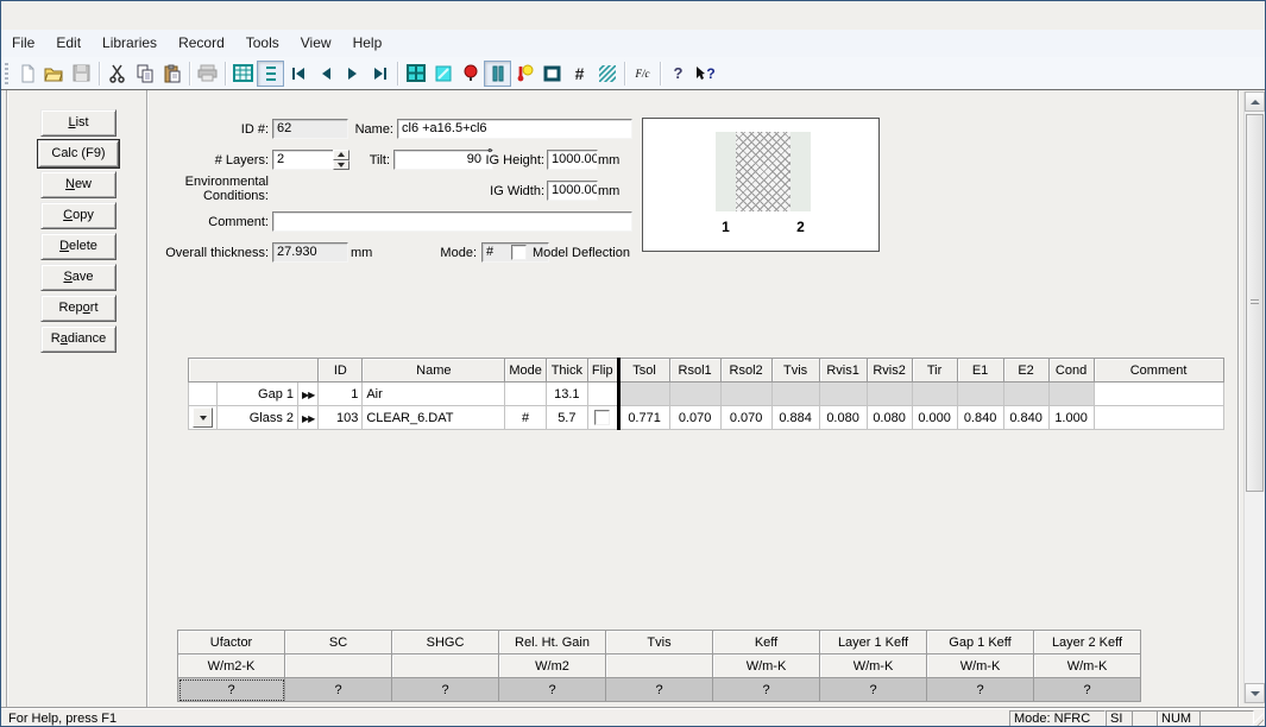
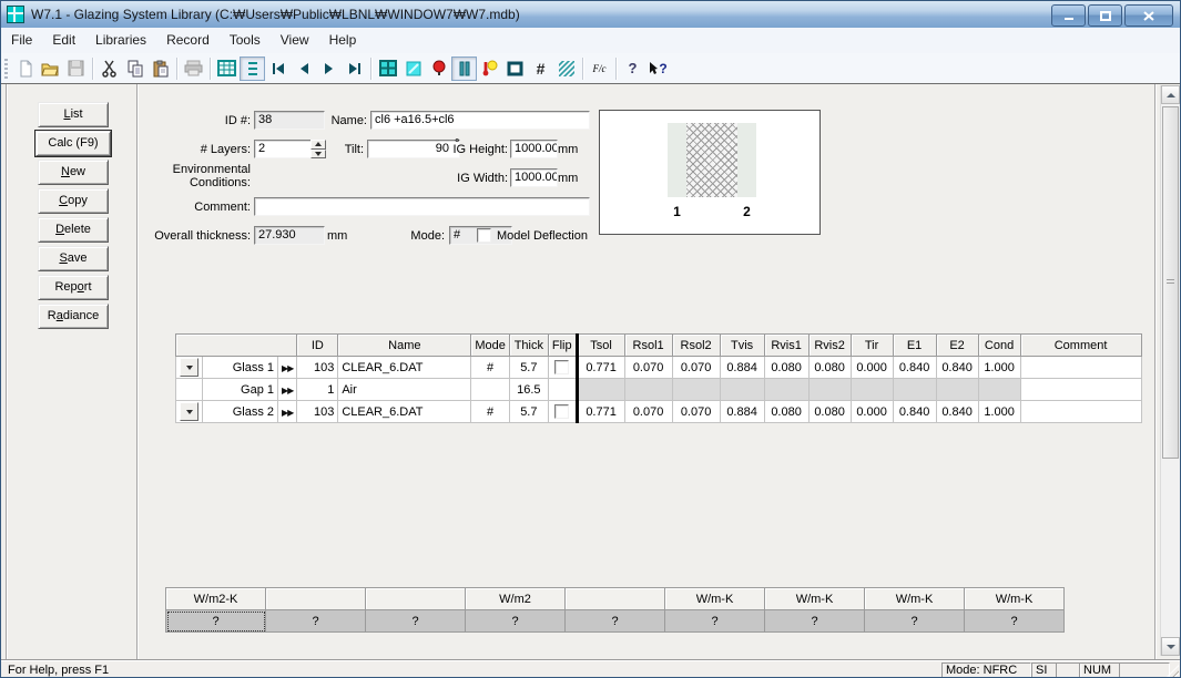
+ W7.1 - Glazing System Library (C:₩Users₩Public₩LBNL₩WINDOW7₩W7.mdb)
  File
  Edit
  Libraries
  Record
  Tools
  View
  Help
  #
  F/c
  ?
  ?
  List
  Calc (F9)
  New
  Copy
  Delete
  Save
  Report
  Radiance
  ID #:
- 62
+ 38
  Name:
  cl6 +a16.5+cl6
  # Layers:
  2
  Tilt:
  90
  °
  IG Height:
  1000.00
  mm
  Environmental
  Conditions:
  IG Width:
  1000.00
  mm
  Comment:
  Overall thickness:
  27.930
  mm
  Mode:
  #
  Model Deflection
  1
  2
  	ID	Name	Mode	Thick	Flip	Tsol	Rsol1	Rsol2	Tvis	Rvis1	Rvis2	Tir	E1	E2	Cond	Comment
+ 	Glass 1	▶▶	103	CLEAR_6.DAT	#	5.7		0.771	0.070	0.070	0.884	0.080	0.080	0.000	0.840	0.840	1.000
- 	Gap 1	▶▶	1	Air		13.1
+ 	Gap 1	▶▶	1	Air		16.5
  	Glass 2	▶▶	103	CLEAR_6.DAT	#	5.7		0.771	0.070	0.070	0.884	0.080	0.080	0.000	0.840	0.840	1.000
- Ufactor	SC	SHGC	Rel. Ht. Gain	Tvis	Keff	Layer 1 Keff	Gap 1 Keff	Layer 2 Keff
  W/m2-K			W/m2		W/m-K	W/m-K	W/m-K	W/m-K
  ?	?	?	?	?	?	?	?	?
  For Help, press F1
  Mode: NFRC
  SI
  NUM
